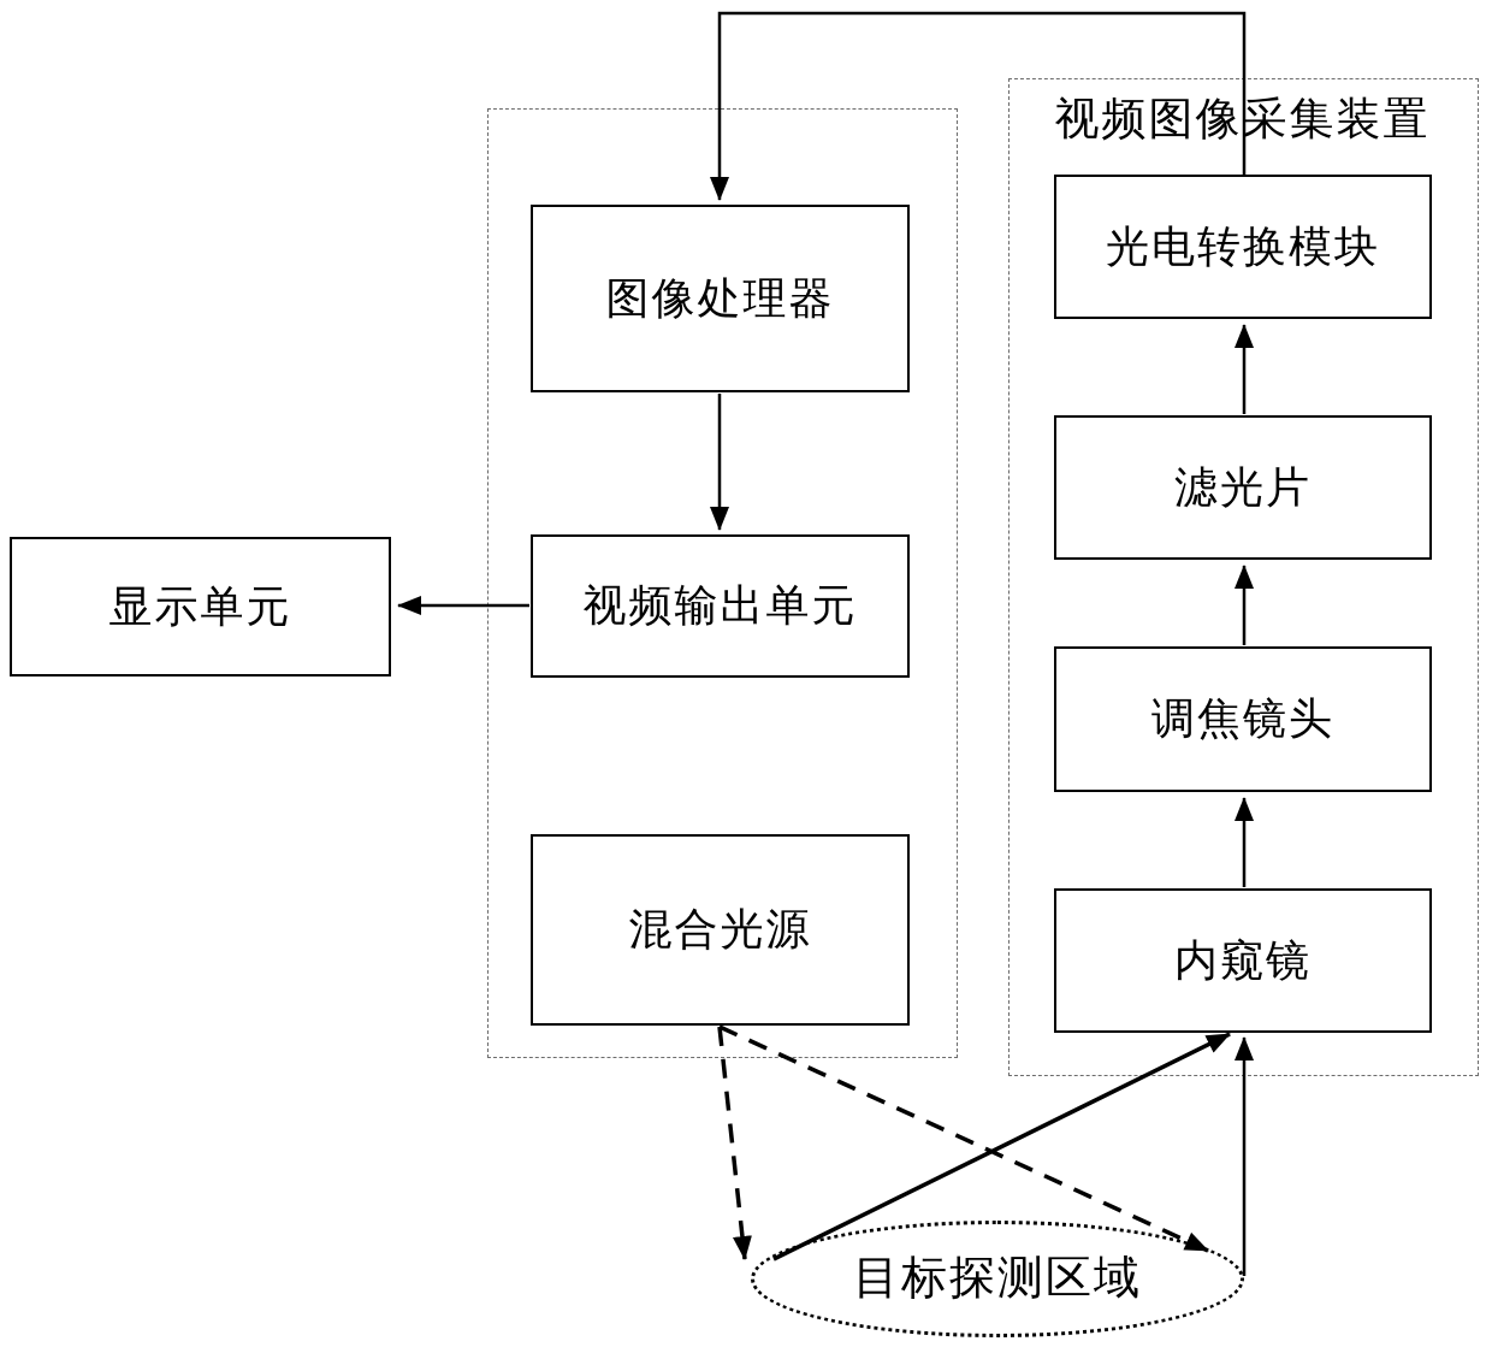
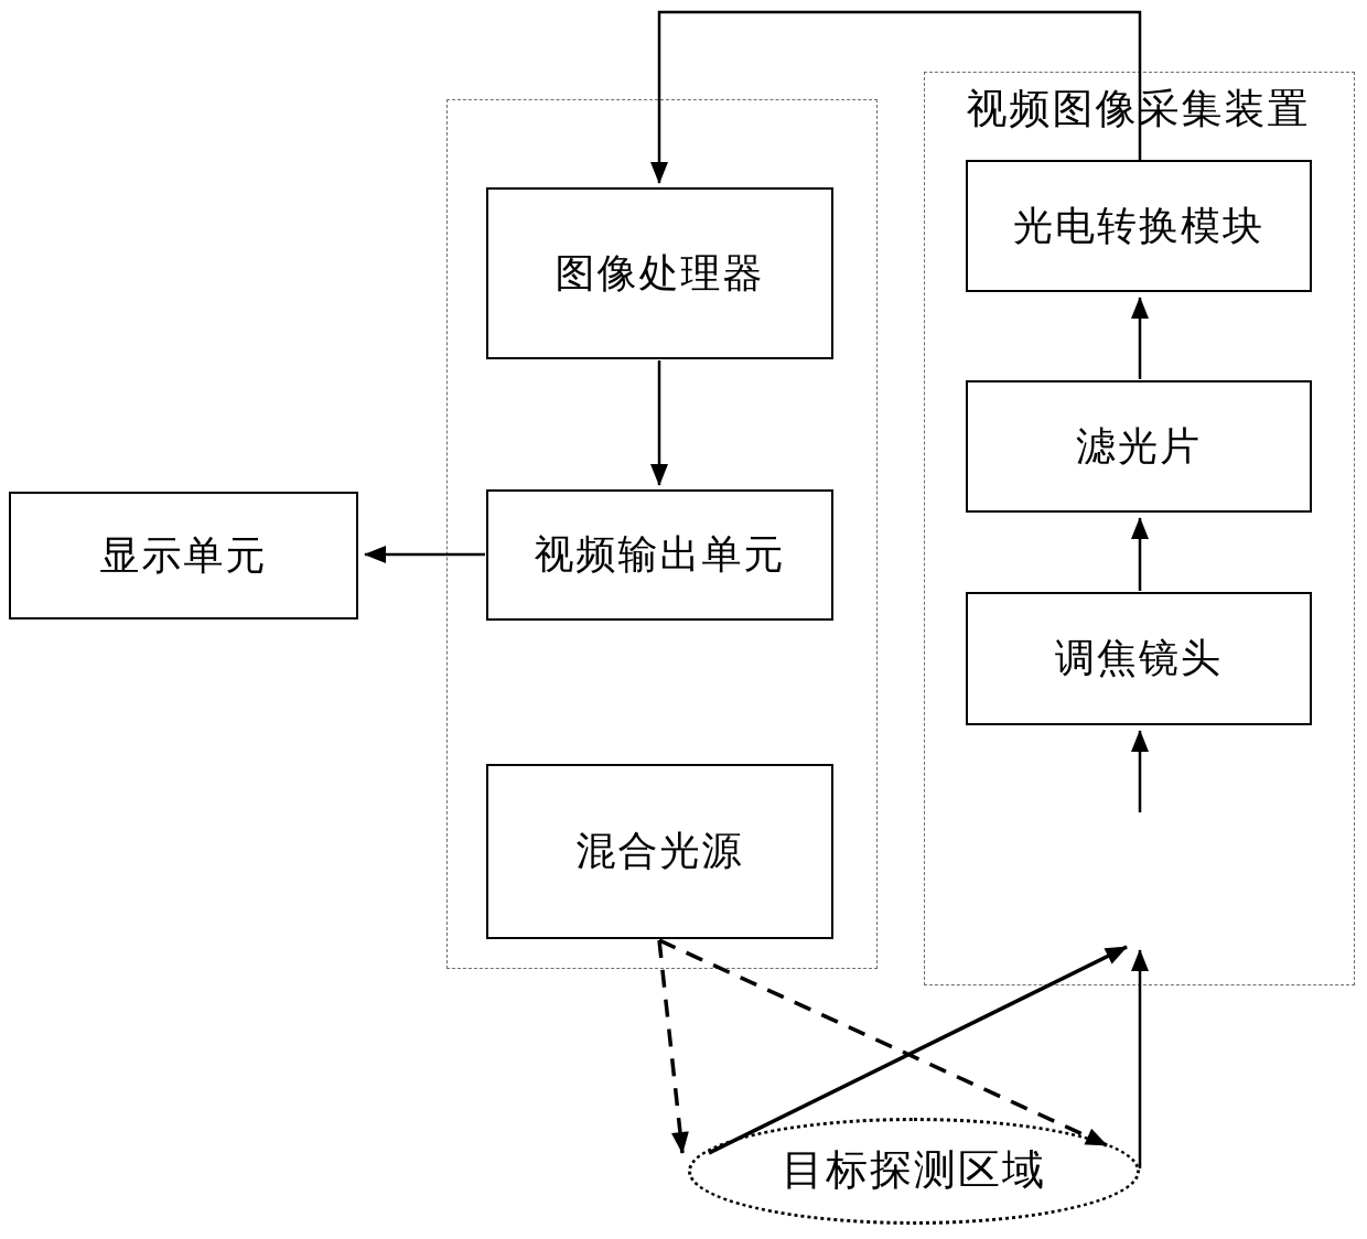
  视频图像采集装置
  目标探测区域
  图像处理器
  视频输出单元
  混合光源
  显示单元
  光电转换模块
  滤光片
  调焦镜头
- 内窥镜
